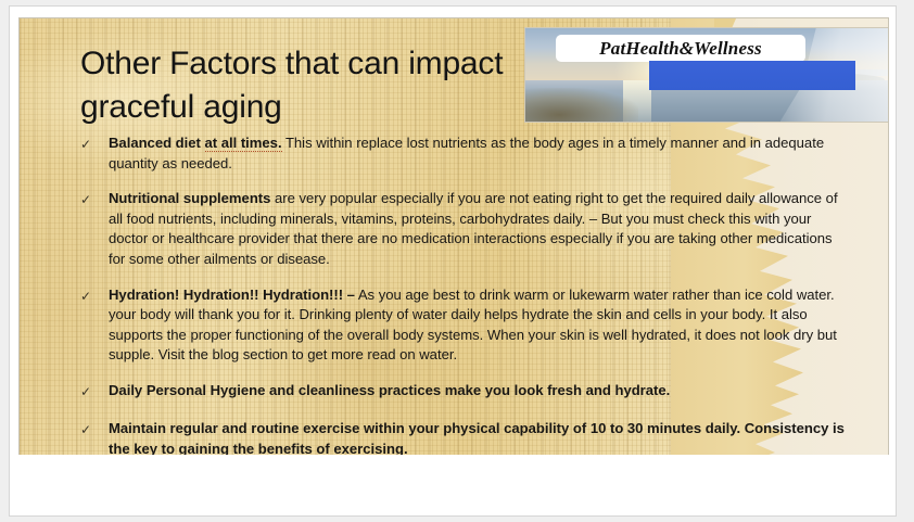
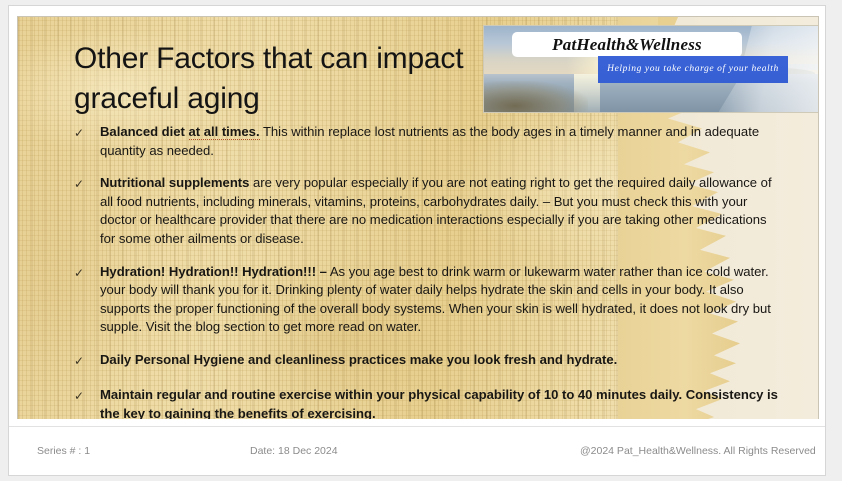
  PatHealth&Wellness
+ Helping you take charge of your health
  Other Factors that can impact graceful aging
  ✓
  Balanced diet at all times. This within replace lost nutrients as the body ages in a timely manner and in adequate quantity as needed.
  ✓
  Nutritional supplements are very popular especially if you are not eating right to get the required daily allowance of all food nutrients, including minerals, vitamins, proteins, carbohydrates daily. – But you must check this with your doctor or healthcare provider that there are no medication interactions especially if you are taking other medications for some other ailments or disease.
  ✓
  Hydration! Hydration!! Hydration!!! – As you age best to drink warm or lukewarm water rather than ice cold water. your body will thank you for it. Drinking plenty of water daily helps hydrate the skin and cells in your body. It also supports the proper functioning of the overall body systems. When your skin is well hydrated, it does not look dry but supple. Visit the blog section to get more read on water.
  ✓
  Daily Personal Hygiene and cleanliness practices make you look fresh and hydrate.
  ✓
- Maintain regular and routine exercise within your physical capability of 10 to 30 minutes daily. Consistency is the key to gaining the benefits of exercising.
+ Maintain regular and routine exercise within your physical capability of 10 to 40 minutes daily. Consistency is the key to gaining the benefits of exercising.
+ Series # : 1
+ Date: 18 Dec 2024
+ @2024 Pat_Health&Wellness. All Rights Reserved
